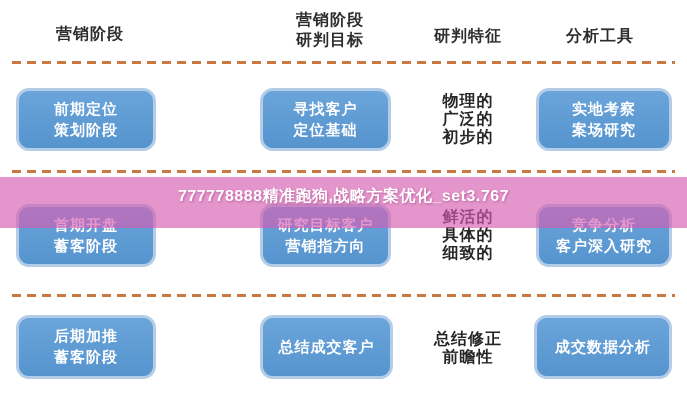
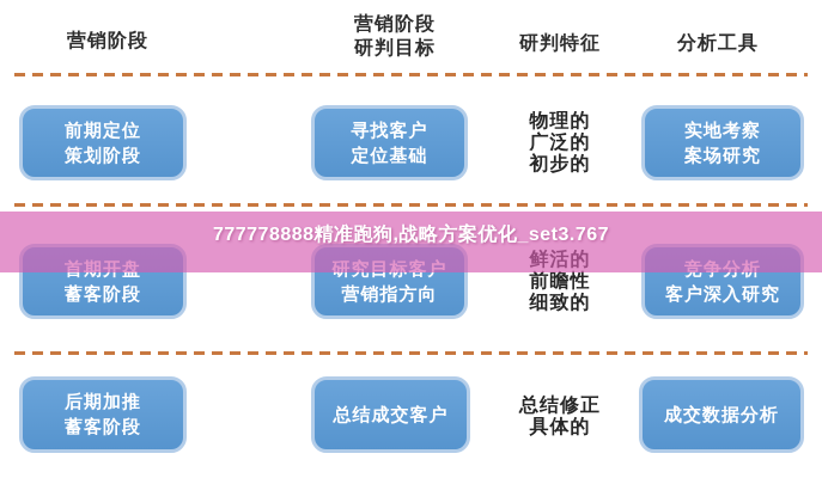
  营销阶段
  营销阶段
  研判目标
  研判特征
  分析工具
  前期定位
  策划阶段
  寻找客户
  定位基础
  物理的
  广泛的
  初步的
  实地考察
  案场研究
  首期开盘
  蓄客阶段
  研究目标客户
  营销指方向
  鲜活的
- 具体的
+ 前瞻性
  细致的
  竞争分析
  客户深入研究
  后期加推
  蓄客阶段
  总结成交客户
  总结修正
- 前瞻性
+ 具体的
  成交数据分析
  777778888精准跑狗,战略方案优化_set3.767
